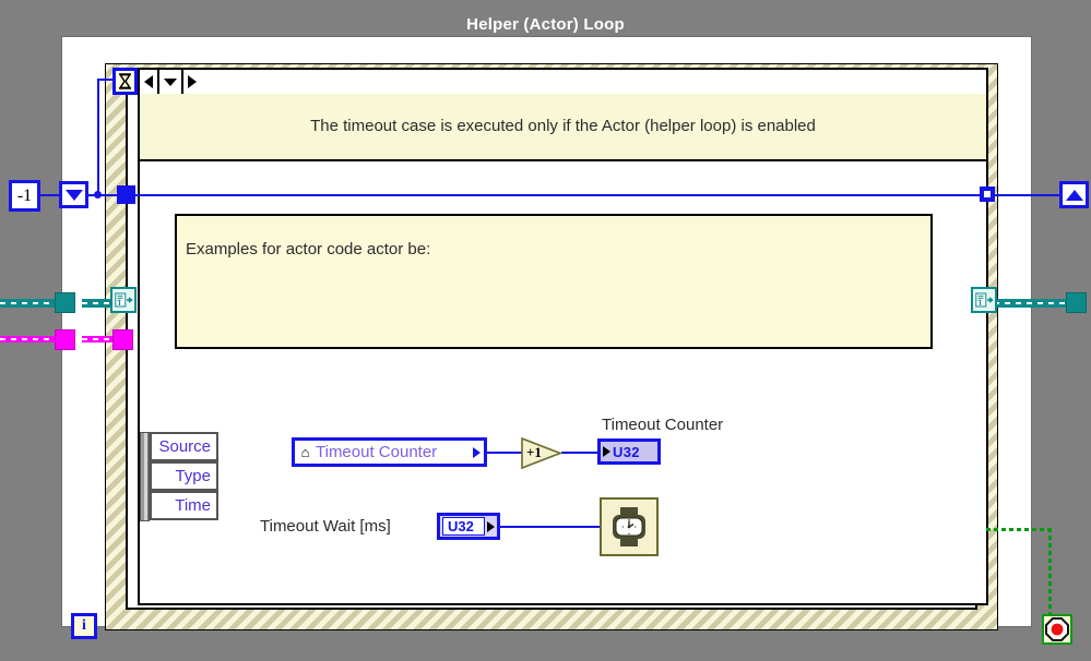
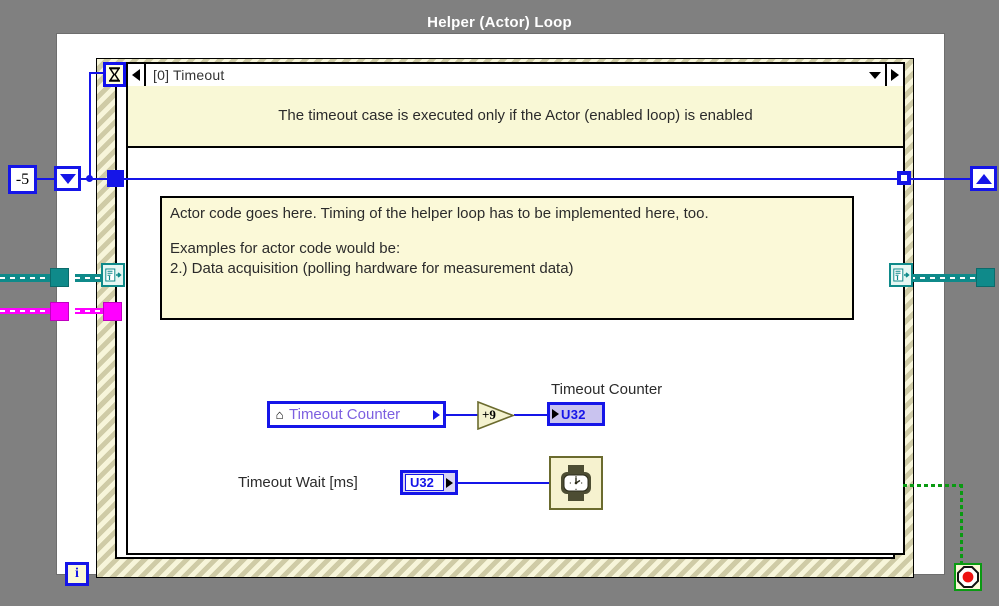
  Helper (Actor) Loop
+ [0] Timeout
- The timeout case is executed only if the Actor (helper loop) is enabled
+ The timeout case is executed only if the Actor (enabled loop) is enabled
+ Actor code goes here. Timing of the helper loop has to be implemented here, too.
- Examples for actor code actor be:
+ Examples for actor code would be:
+ 2.) Data acquisition (polling hardware for measurement data)
- -1
+ -5
- Source
- Type
- Time
  ⌂
  Timeout Counter
- +1
+ +9
  Timeout Counter
  U32
  Timeout Wait [ms]
  U32
  i
